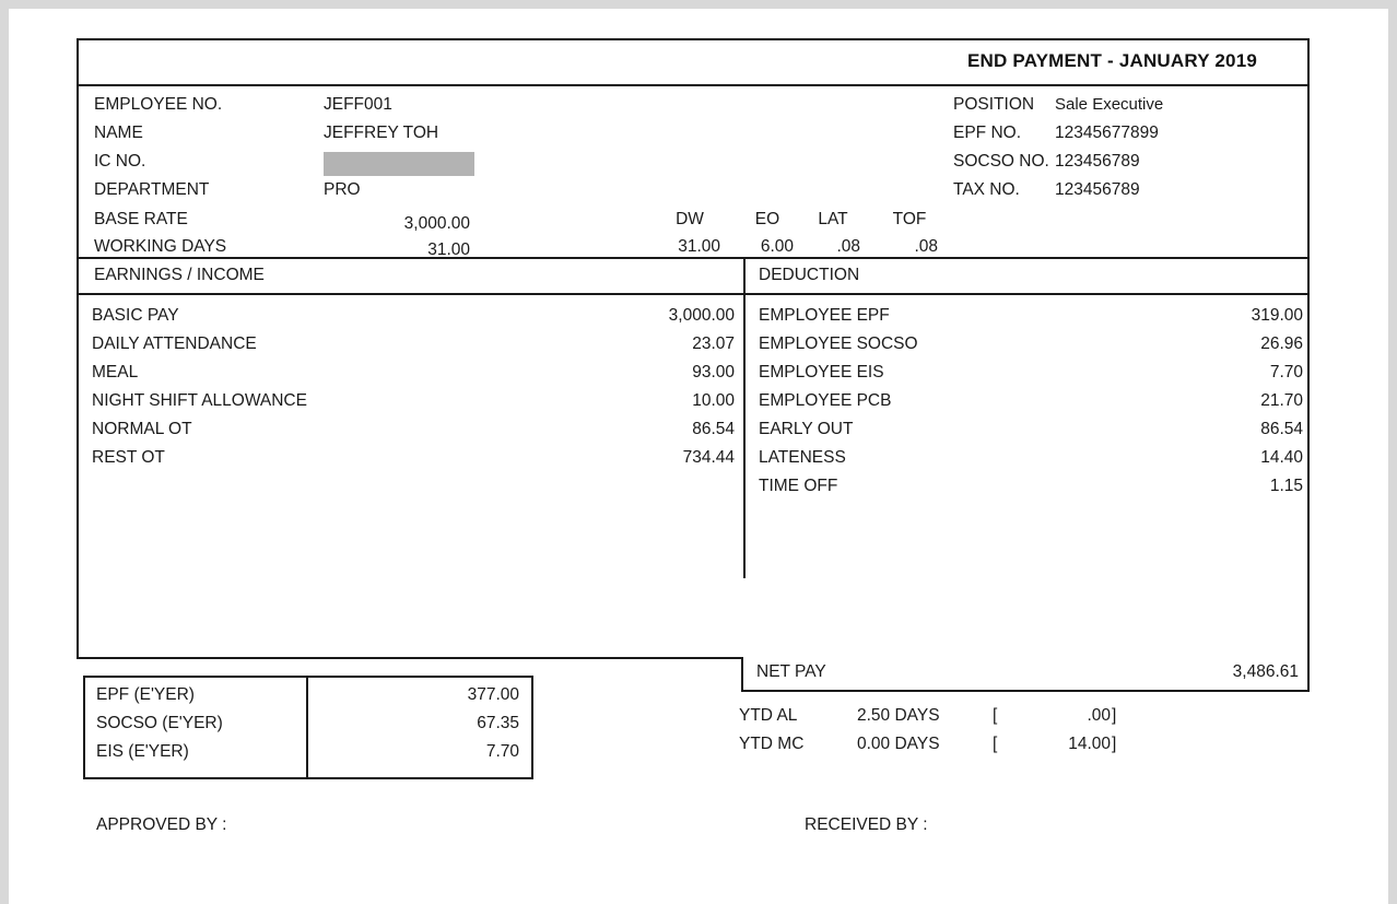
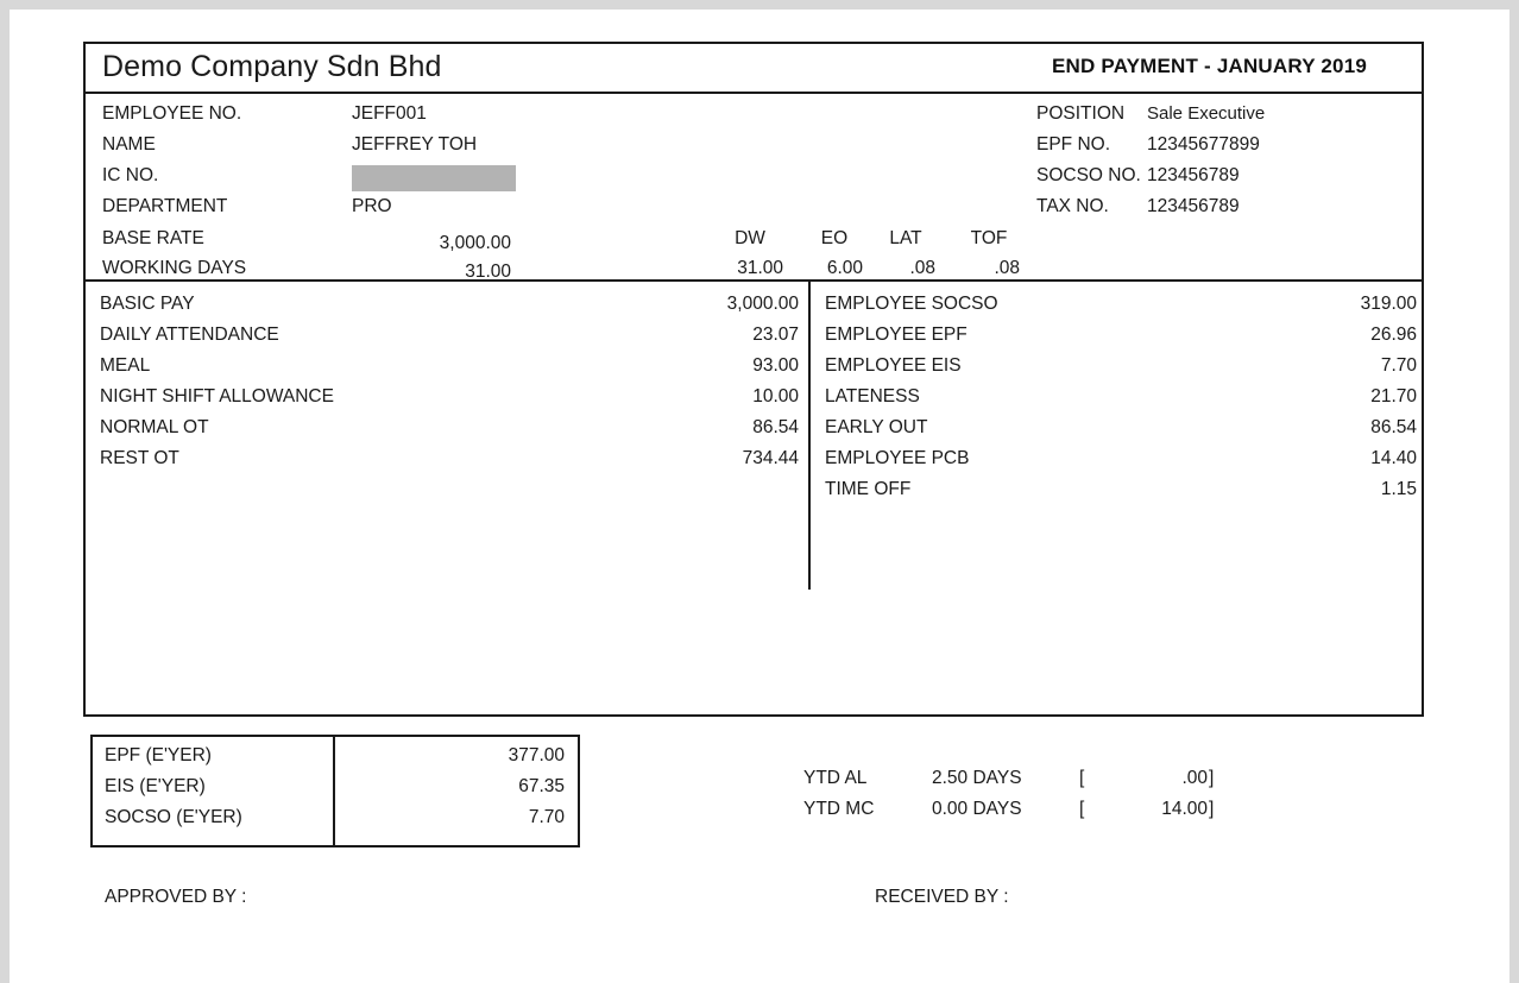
+ Demo Company Sdn Bhd
  END PAYMENT - JANUARY 2019
  EMPLOYEE NO.
  JEFF001
  NAME
  JEFFREY TOH
  IC NO.
  DEPARTMENT
  PRO
  BASE RATE
  3,000.00
  WORKING DAYS
  31.00
  DW
  EO
  LAT
  TOF
  31.00
  6.00
  .08
  .08
  POSITION
  Sale Executive
  EPF NO.
  12345677899
  SOCSO NO.
  123456789
  TAX NO.
  123456789
- EARNINGS / INCOME
- DEDUCTION
  BASIC PAY
  3,000.00
  DAILY ATTENDANCE
  23.07
  MEAL
  93.00
  NIGHT SHIFT ALLOWANCE
  10.00
  NORMAL OT
  86.54
  REST OT
  734.44
- EMPLOYEE EPF
+ EMPLOYEE SOCSO
  319.00
- EMPLOYEE SOCSO
+ EMPLOYEE EPF
  26.96
  EMPLOYEE EIS
  7.70
- EMPLOYEE PCB
+ LATENESS
  21.70
  EARLY OUT
  86.54
- LATENESS
+ EMPLOYEE PCB
  14.40
  TIME OFF
  1.15
- NET PAY
- 3,486.61
  EPF (E'YER)
  377.00
- SOCSO (E'YER)
+ EIS (E'YER)
  67.35
- EIS (E'YER)
+ SOCSO (E'YER)
  7.70
  YTD AL
  2.50 DAYS
  [
  .00
  ]
  YTD MC
  0.00 DAYS
  [
  14.00
  ]
  APPROVED BY :
  RECEIVED BY :
